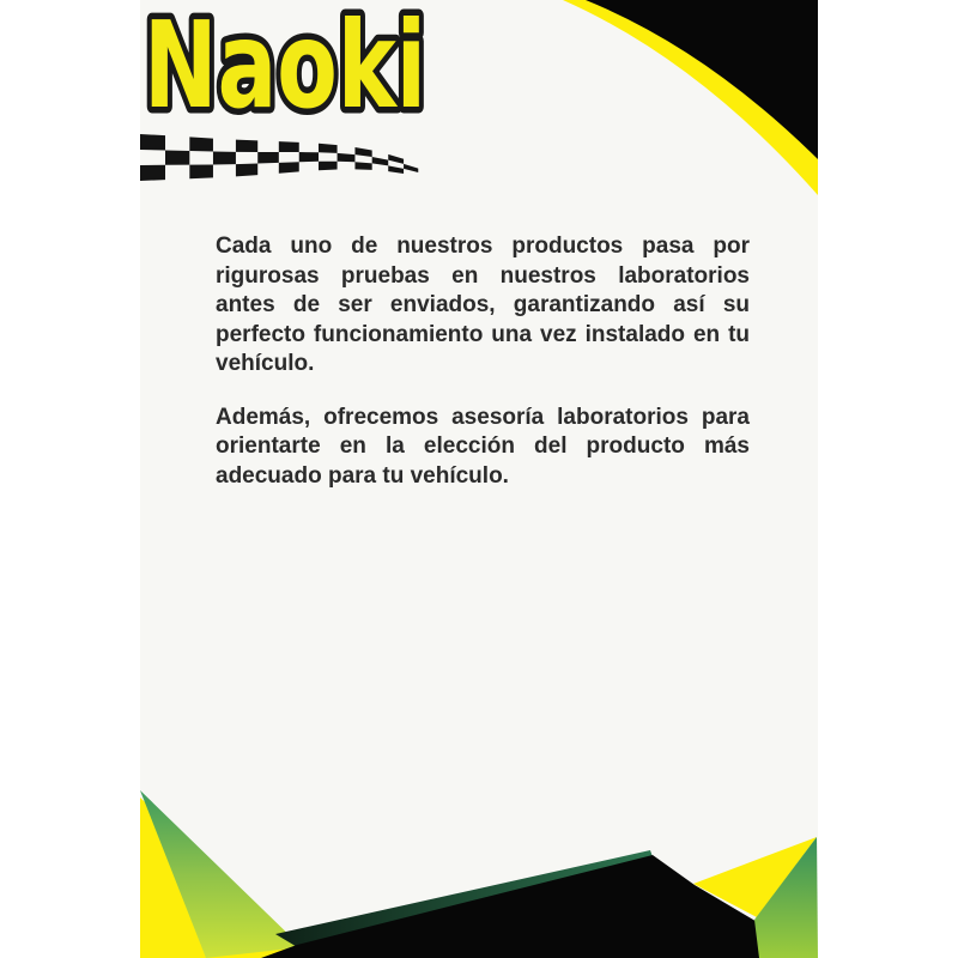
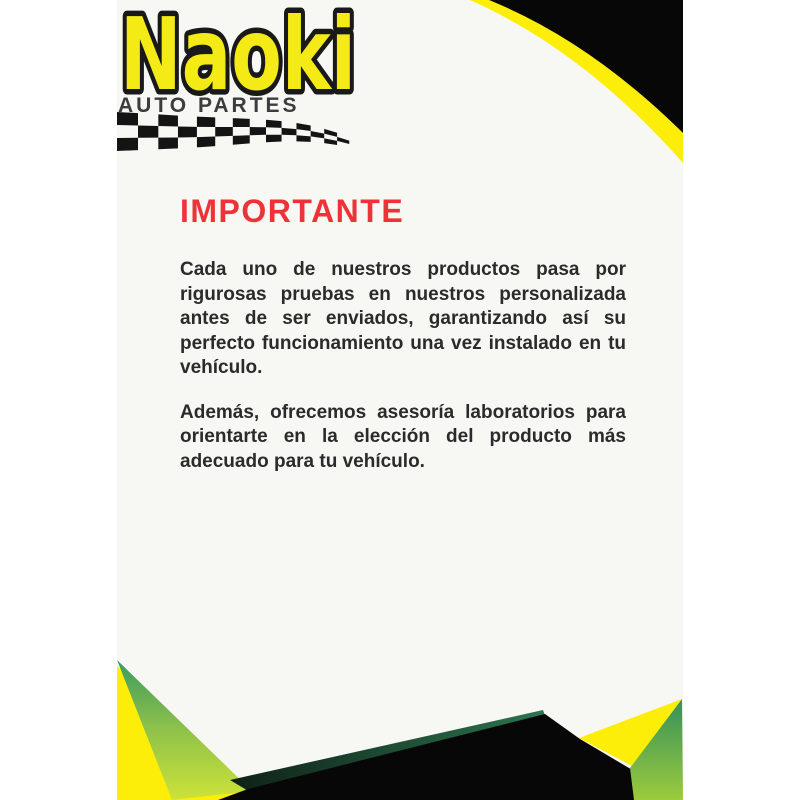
  Naoki
+ AUTO PARTES
+ IMPORTANTE
- Cada uno de nuestros productos pasa por rigurosas pruebas en nuestros laboratorios antes de ser enviados, garantizando así su perfecto funcionamiento una vez instalado en tu vehículo.
+ Cada uno de nuestros productos pasa por rigurosas pruebas en nuestros personalizada antes de ser enviados, garantizando así su perfecto funcionamiento una vez instalado en tu vehículo.
  Además, ofrecemos asesoría laboratorios para orientarte en la elección del producto más adecuado para tu vehículo.
